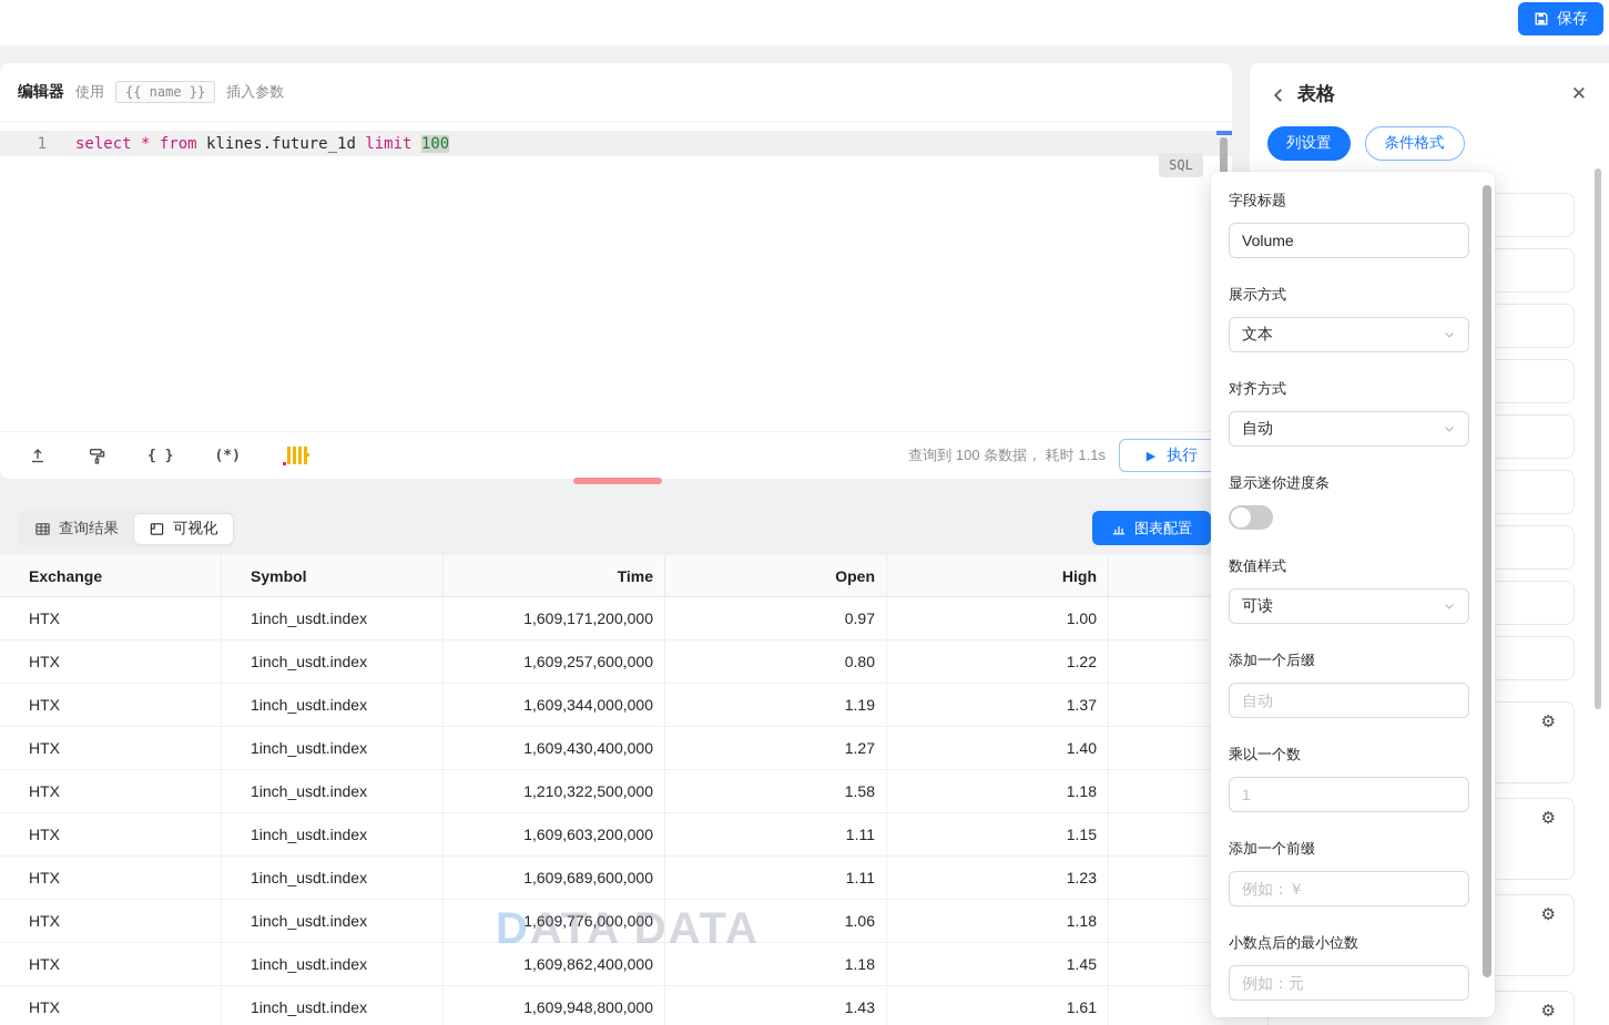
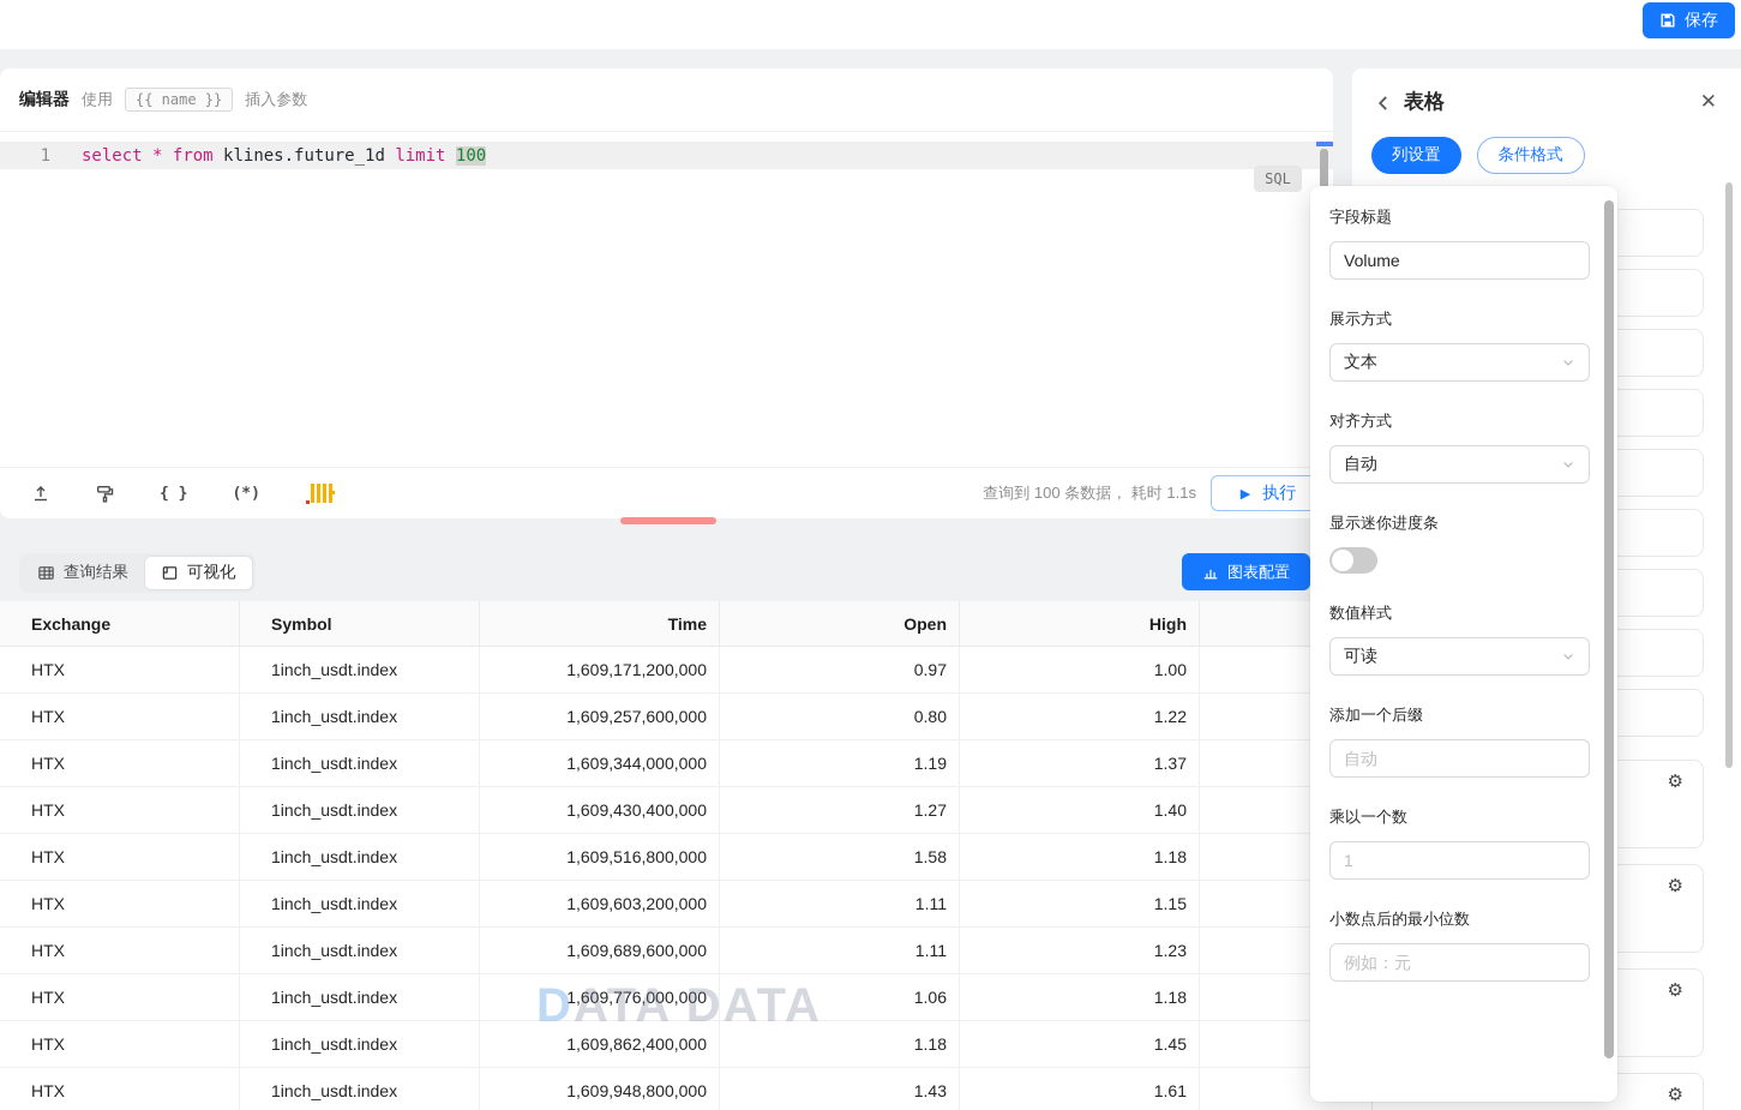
  保存
  编辑器
  使用
  {{ name }}
  插入参数
  1
  select * from klines.future_1d limit 100
  SQL
  { }
  (*)
  查询到 100 条数据， 耗时 1.1s
  ▶
  执行
  查询结果
  可视化
  图表配置
  Exchange
  Symbol
  Time
  Open
  High
  HTX
  1inch_usdt.index
  1,609,171,200,000
  0.97
  1.00
  HTX
  1inch_usdt.index
  1,609,257,600,000
  0.80
  1.22
  HTX
  1inch_usdt.index
  1,609,344,000,000
  1.19
  1.37
  HTX
  1inch_usdt.index
  1,609,430,400,000
  1.27
  1.40
  HTX
  1inch_usdt.index
- 1,210,322,500,000
+ 1,609,516,800,000
  1.58
  1.18
  HTX
  1inch_usdt.index
  1,609,603,200,000
  1.11
  1.15
  HTX
  1inch_usdt.index
  1,609,689,600,000
  1.11
  1.23
  HTX
  1inch_usdt.index
  1,609,776,000,000
  1.06
  1.18
  HTX
  1inch_usdt.index
  1,609,862,400,000
  1.18
  1.45
  HTX
  1inch_usdt.index
  1,609,948,800,000
  1.43
  1.61
  DATA DATA
  表格
  ✕
  列设置
  条件格式
  ⚙
  ⚙
  ⚙
  ⚙
  字段标题
  Volume
  展示方式
  文本
  对齐方式
  自动
  显示迷你进度条
  数值样式
  可读
  添加一个后缀
  自动
  乘以一个数
  1
- 添加一个前缀
- 例如：￥
  小数点后的最小位数
  例如：元
